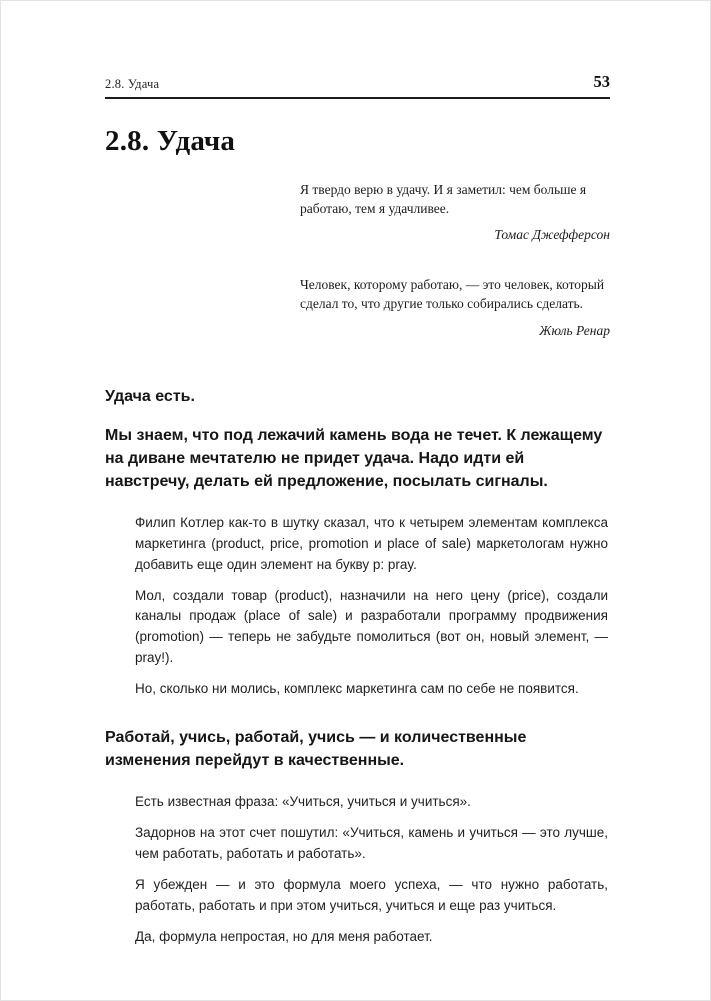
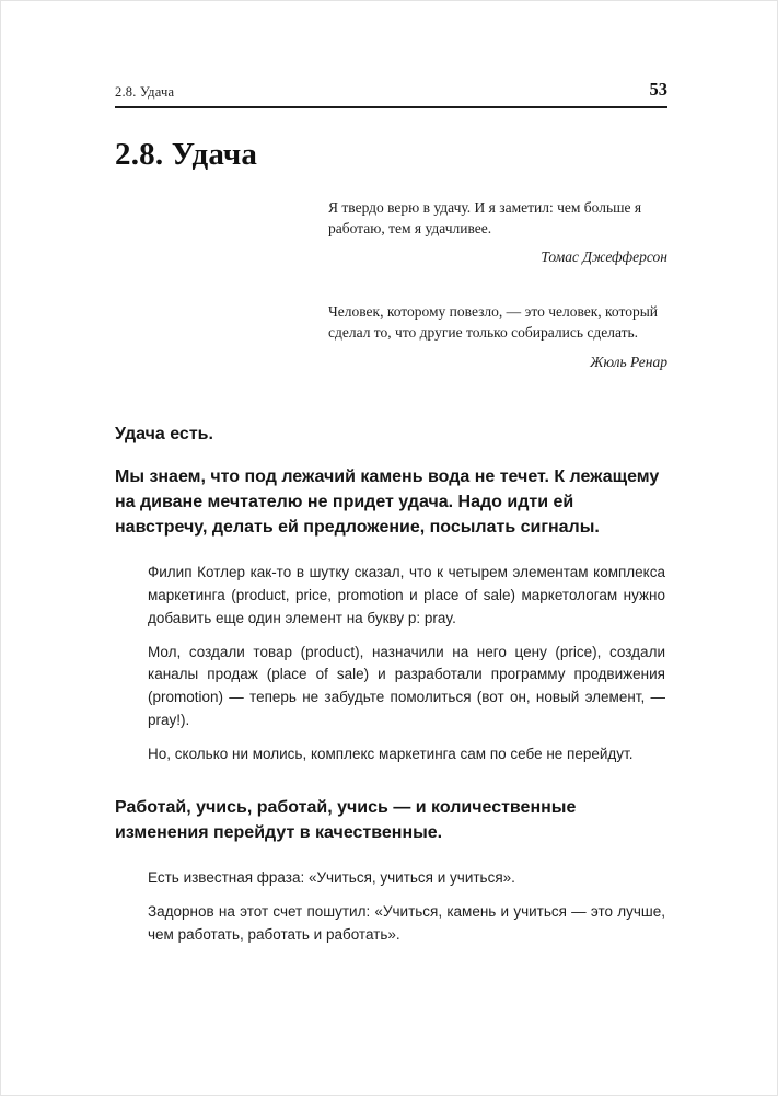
  2.8. Удача
  53
  2.8. Удача
  Я твердо верю в удачу. И я заметил: чем больше я работаю, тем я удачливее.
  Томас Джефферсон
- Человек, которому работаю, — это человек, который сделал то, что другие только собирались сделать.
+ Человек, которому повезло, — это человек, который сделал то, что другие только собирались сделать.
  Жюль Ренар
  Удача есть.
  Мы знаем, что под лежачий камень вода не течет. К лежащему на диване мечтателю не придет удача. Надо идти ей навстречу, делать ей предложение, посылать сигналы.
  Филип Котлер как-то в шутку сказал, что к четырем элементам комплекса маркетинга (product, price, promotion и place of sale) маркетологам нужно добавить еще один элемент на букву p: pray.
  Мол, создали товар (product), назначили на него цену (price), создали каналы продаж (place of sale) и разработали программу продвижения (promotion) — теперь не забудьте помолиться (вот он, новый элемент, — pray!).
- Но, сколько ни молись, комплекс маркетинга сам по себе не появится.
+ Но, сколько ни молись, комплекс маркетинга сам по себе не перейдут.
  Работай, учись, работай, учись — и количественные изменения перейдут в качественные.
  Есть известная фраза: «Учиться, учиться и учиться».
  Задорнов на этот счет пошутил: «Учиться, камень и учиться — это лучше, чем работать, работать и работать».
- Я убежден — и это формула моего успеха, — что нужно работать, работать, работать и при этом учиться, учиться и еще раз учиться.
- Да, формула непростая, но для меня работает.
